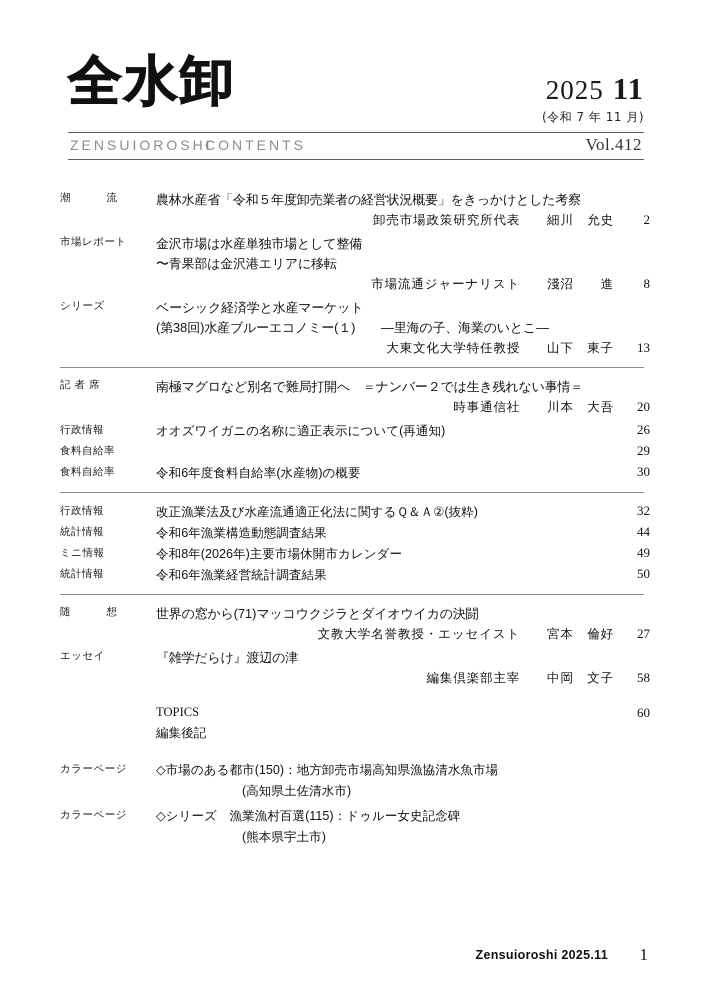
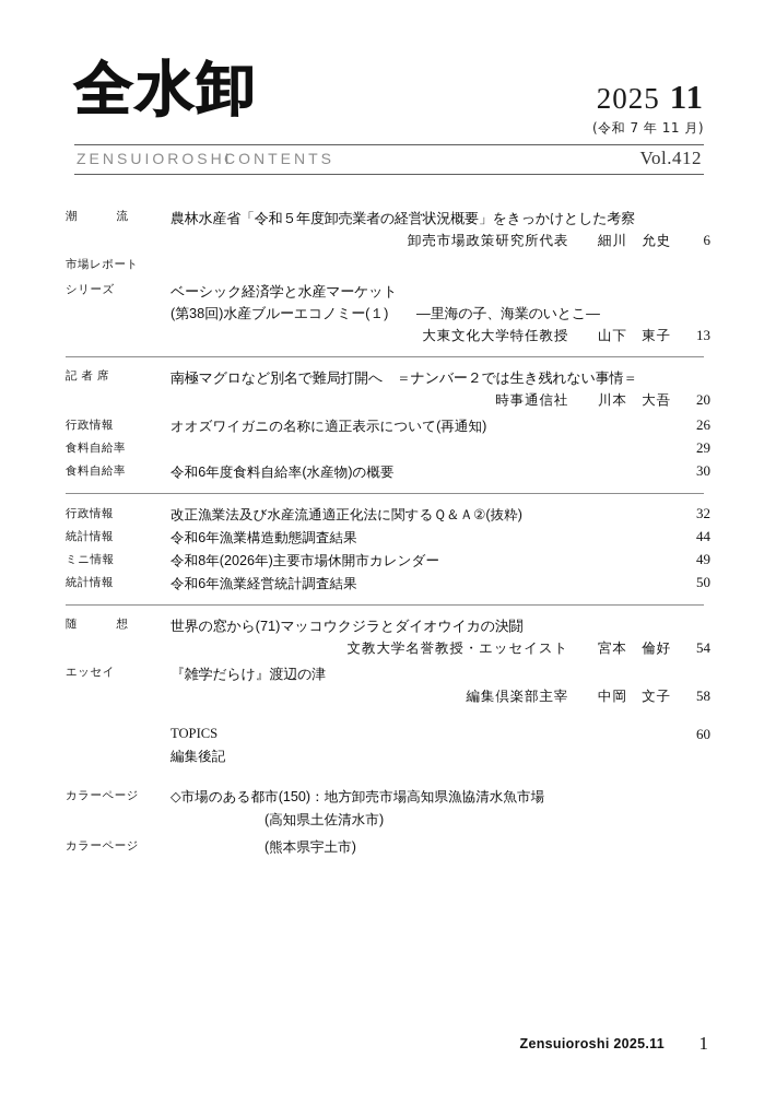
  全水卸
  2025 11
  (令和 7 年 11 月)
  ZENSUIOROSHI
  CONTENTS
  Vol.412
  潮 流
  農林水産省「令和５年度卸売業者の経営状況概要」をきっかけとした考察
  卸売市場政策研究所代表 細川 允史
- 2
+ 6
  市場レポート
- 金沢市場は水産単独市場として整備
- 〜青果部は金沢港エリアに移転
- 市場流通ジャーナリスト 淺沼 進
- 8
  シリーズ
  ベーシック経済学と水産マーケット
  (第38回)水産ブルーエコノミー(１) ―里海の子、海業のいとこ―
  大東文化大学特任教授 山下 東子
  13
  記 者 席
  南極マグロなど別名で難局打開へ ＝ナンバー２では生き残れない事情＝
  時事通信社 川本 大吾
  20
  行政情報
  オオズワイガニの名称に適正表示について(再通知)
  26
  食料自給率
  29
  食料自給率
  令和6年度食料自給率(水産物)の概要
  30
  行政情報
  改正漁業法及び水産流通適正化法に関するＱ＆Ａ②(抜粋)
  32
  統計情報
  令和6年漁業構造動態調査結果
  44
  ミニ情報
  令和8年(2026年)主要市場休開市カレンダー
  49
  統計情報
  令和6年漁業経営統計調査結果
  50
  随 想
  世界の窓から(71)マッコウクジラとダイオウイカの決闘
  文教大学名誉教授・エッセイスト 宮本 倫好
- 27
+ 54
  エッセイ
  『雑学だらけ』渡辺の津
  編集倶楽部主宰 中岡 文子
  58
  TOPICS
  60
  編集後記
  カラーページ
  ◇市場のある都市(150)：地方卸売市場高知県漁協清水魚市場
  (高知県土佐清水市)
  カラーページ
- ◇シリーズ 漁業漁村百選(115)：ドゥルー女史記念碑
  (熊本県宇土市)
  Zensuioroshi 2025.11
  1
